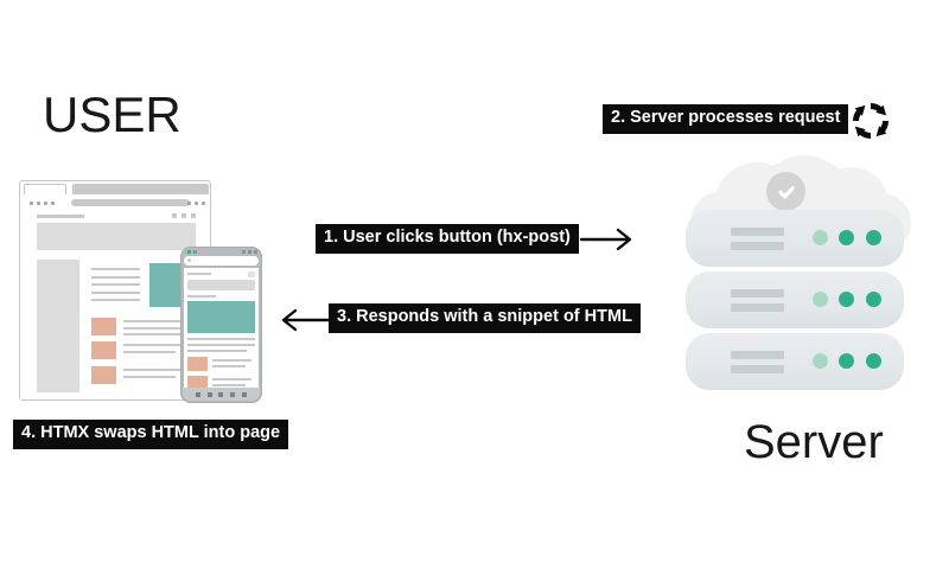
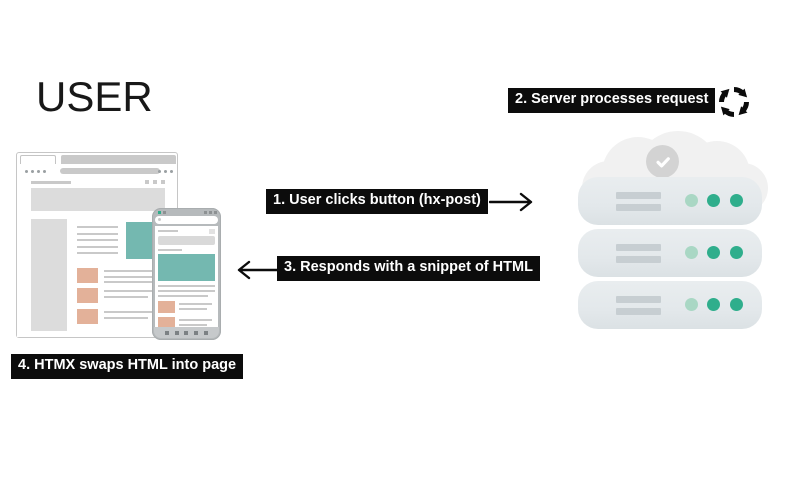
  USER
  1. User clicks button (hx-post)
  2. Server processes request
  3. Responds with a snippet of HTML
  4. HTMX swaps HTML into page
- Server
